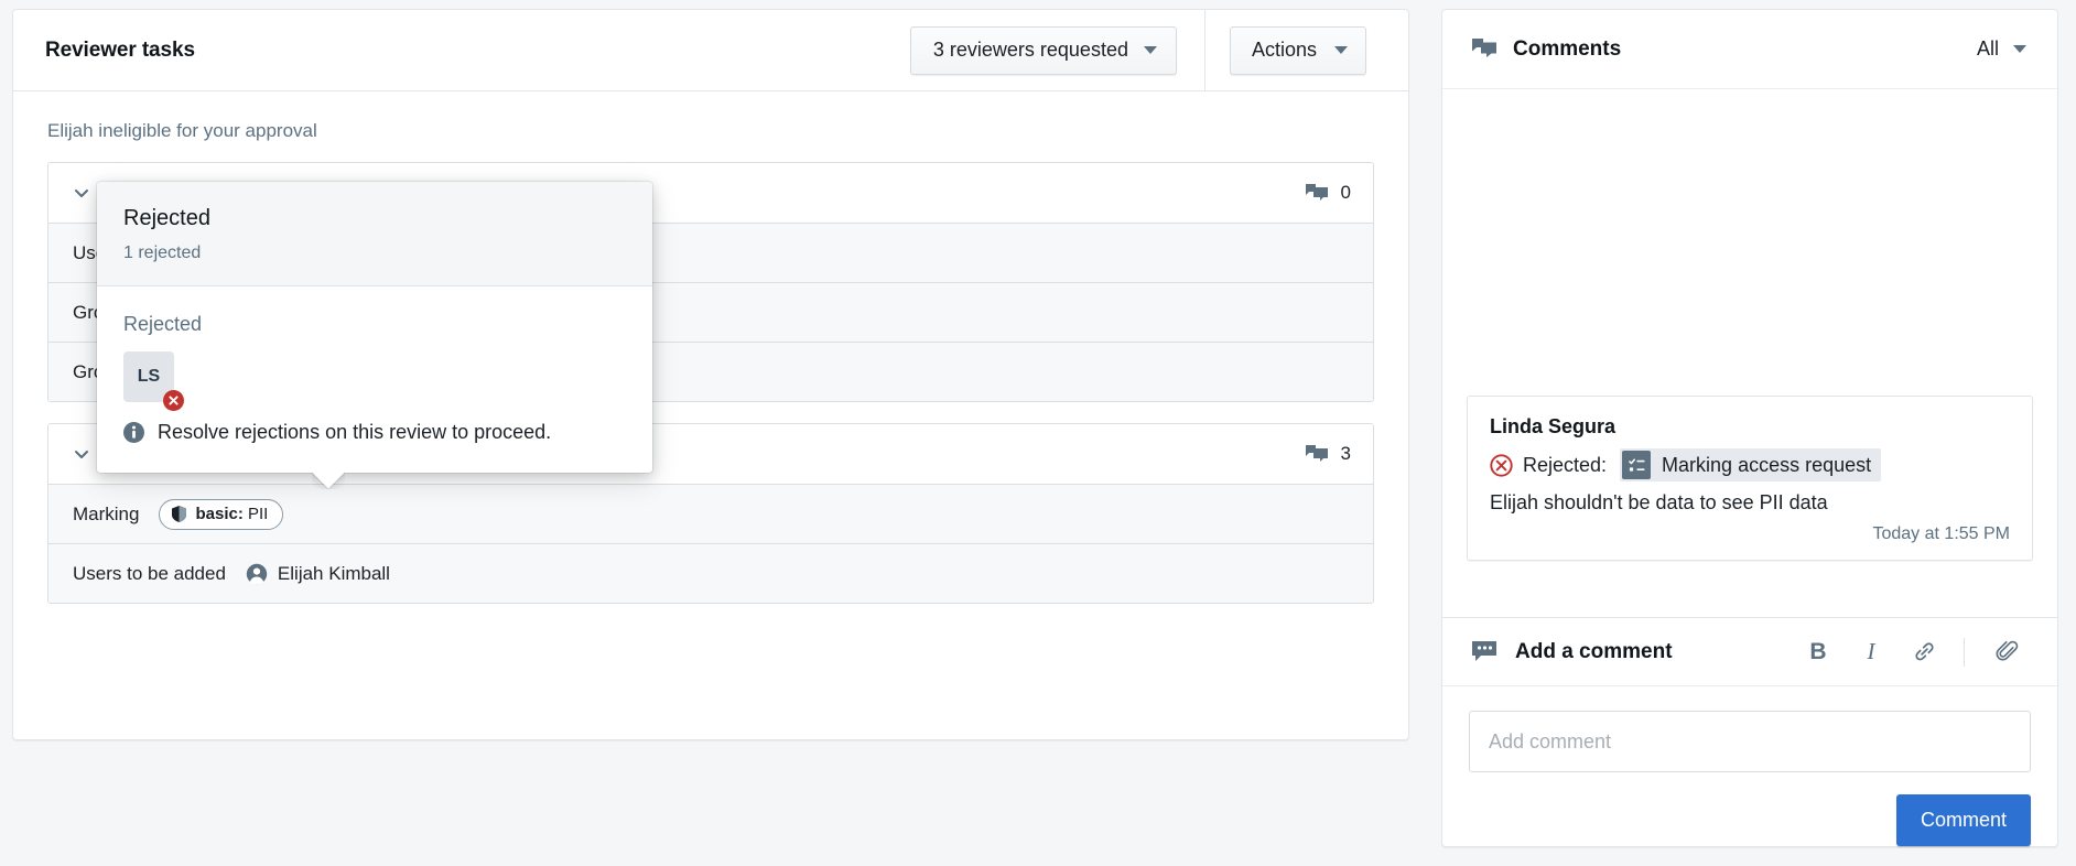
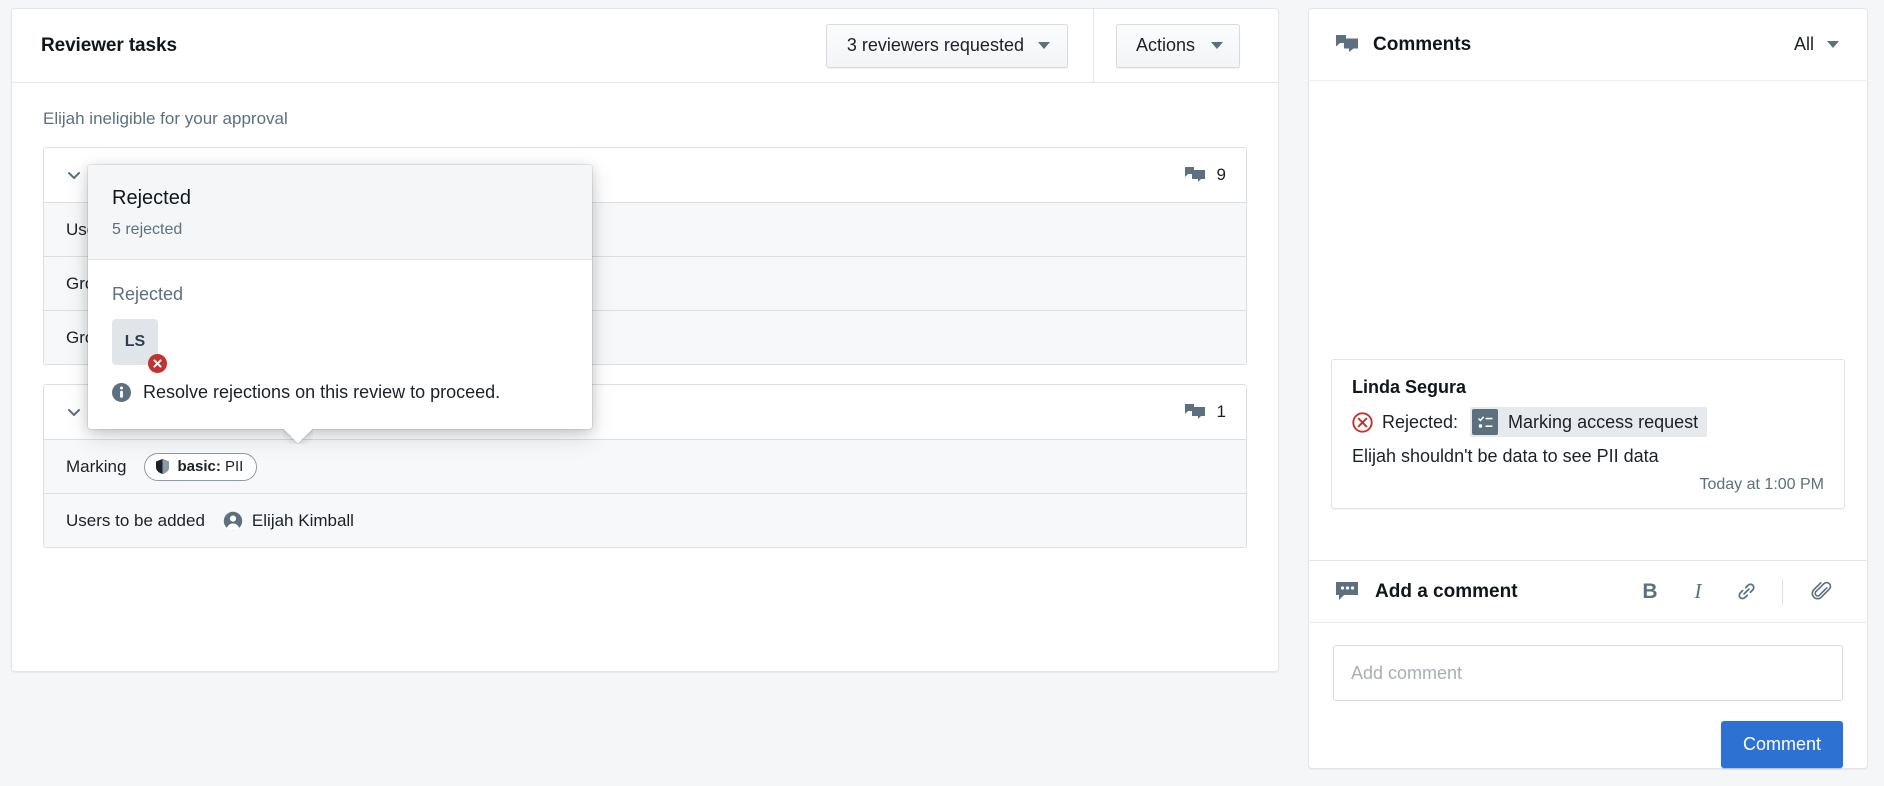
  Reviewer tasks
  3 reviewers requested
  Actions
  Elijah ineligible for your approval
- 0
+ 9
- 3
+ 1
  Marking
  basic: PII
  Users to be added
  Elijah Kimball
  Rejected
- 1 rejected
+ 5 rejected
  Rejected
  LS
  Resolve rejections on this review to proceed.
  Comments
  All
  Linda Segura
  Rejected:
  Marking access request
  Elijah shouldn't be data to see PII data
- Today at 1:55 PM
+ Today at 1:00 PM
  Add a comment
  B
  I
  Add comment
  Comment
